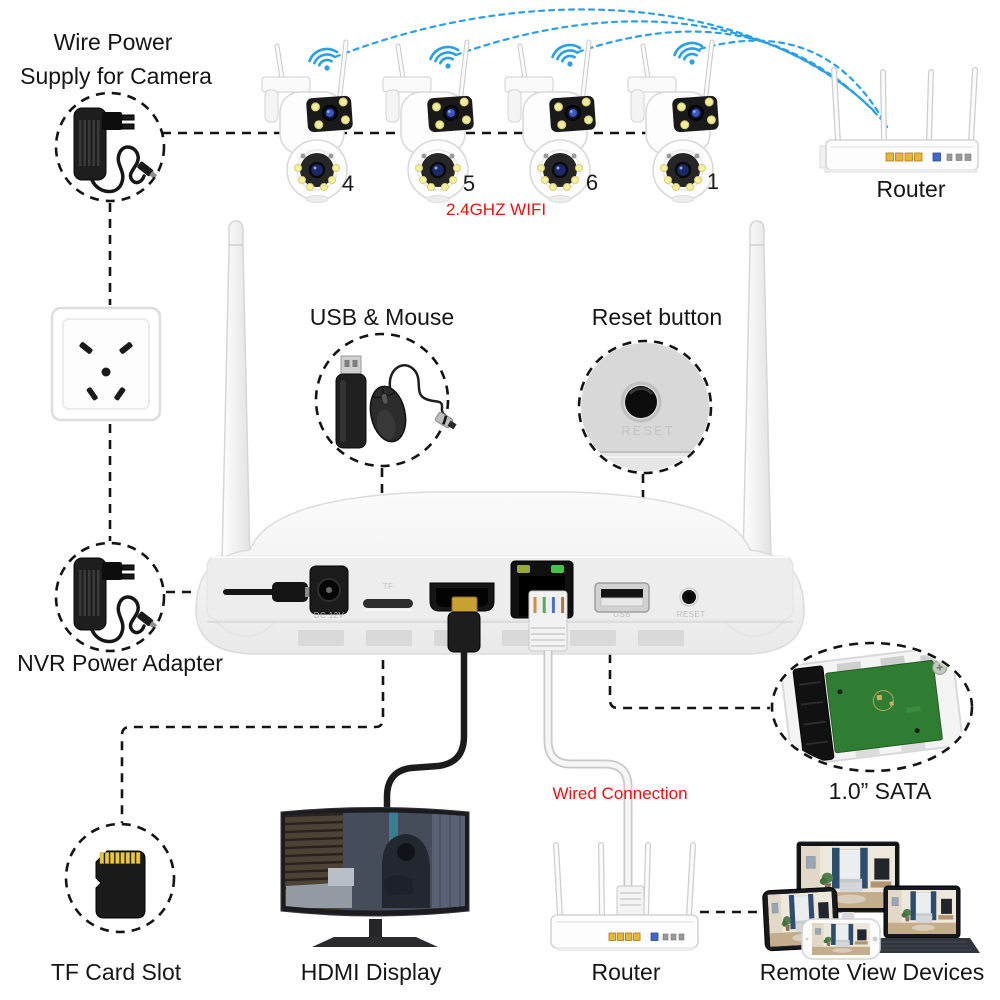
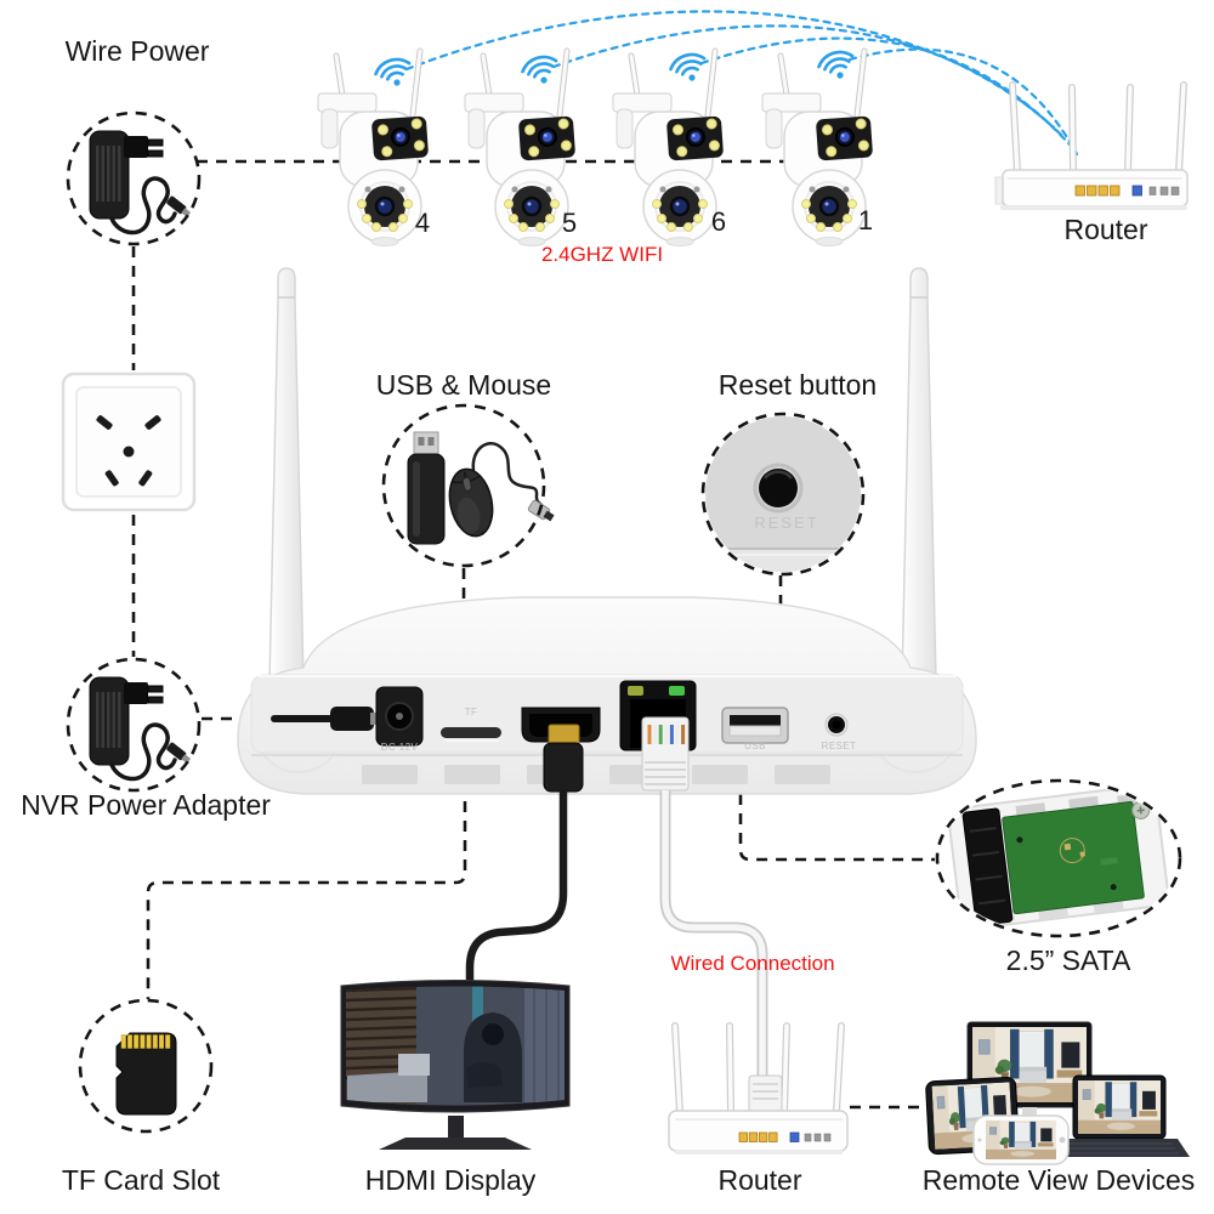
  Wire Power
- Supply for Camera
  4
  5
  6
  1
  2.4GHZ WIFI
  Router
  USB & Mouse
  Reset button
  DC 12V
  TF
  USB
  RESET
  NVR Power Adapter
- 1.0” SATA
+ 2.5” SATA
  Wired Connection
  TF Card Slot
  HDMI Display
  Router
  Remote View Devices
